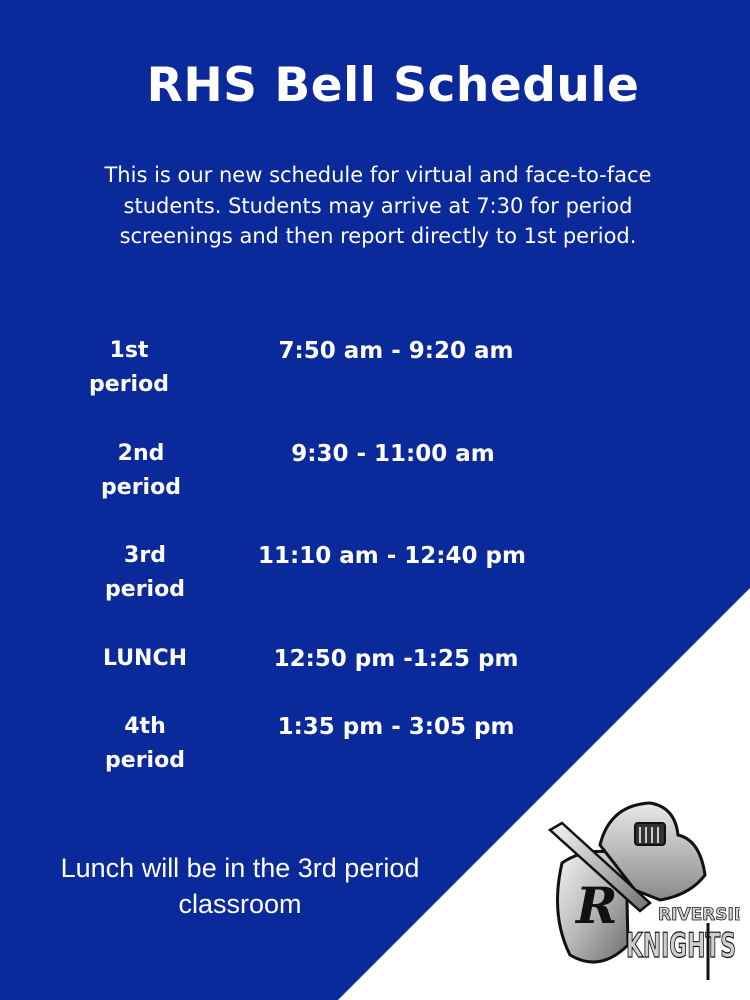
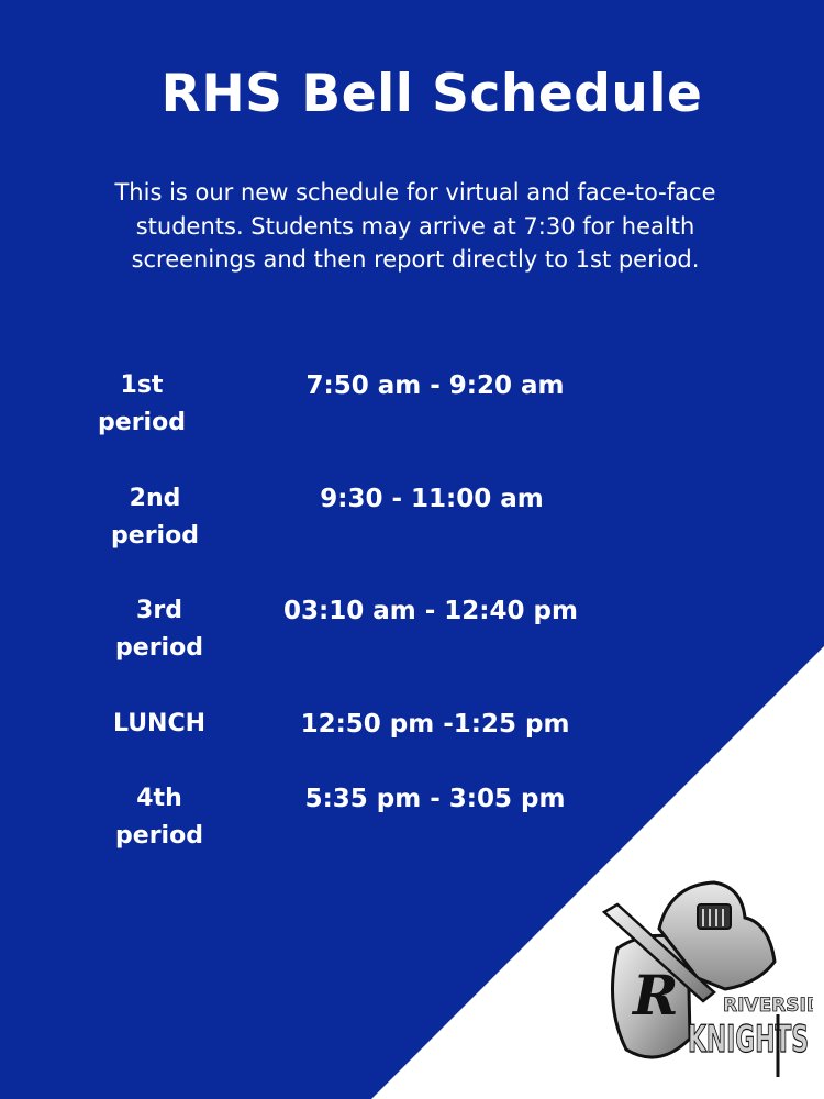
  RHS Bell Schedule
- This is our new schedule for virtual and face-to-face students. Students may arrive at 7:30 for period screenings and then report directly to 1st period.
+ This is our new schedule for virtual and face-to-face students. Students may arrive at 7:30 for health screenings and then report directly to 1st period.
  1st
  period
  7:50 am - 9:20 am
  2nd
  period
  9:30 - 11:00 am
  3rd
  period
- 11:10 am - 12:40 pm
+ 03:10 am - 12:40 pm
  LUNCH
  12:50 pm -1:25 pm
  4th
  period
- 1:35 pm - 3:05 pm
+ 5:35 pm - 3:05 pm
- Lunch will be in the 3rd period
- classroom
  R
  RIVERSI
  KNIGHTS
